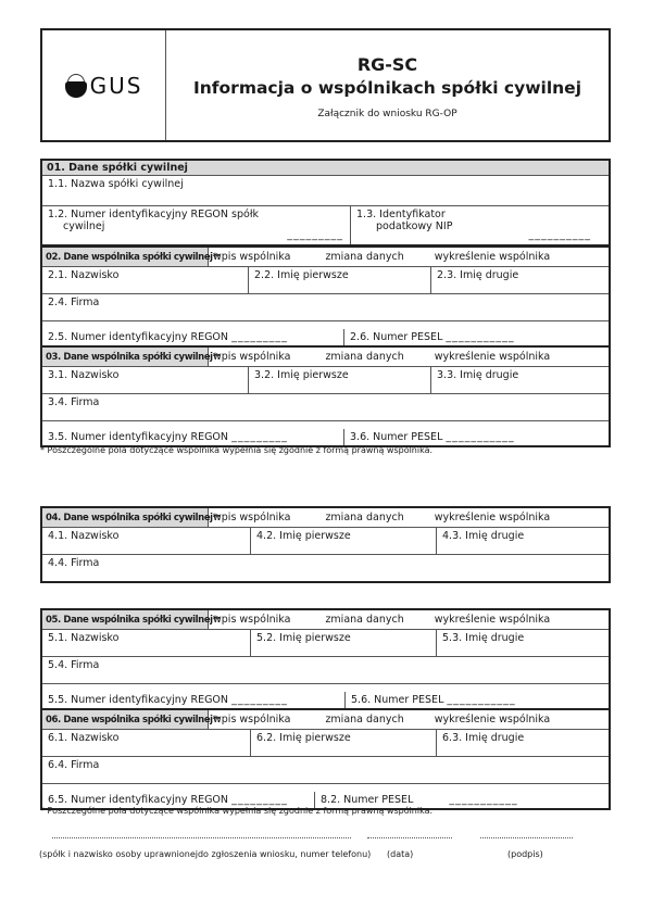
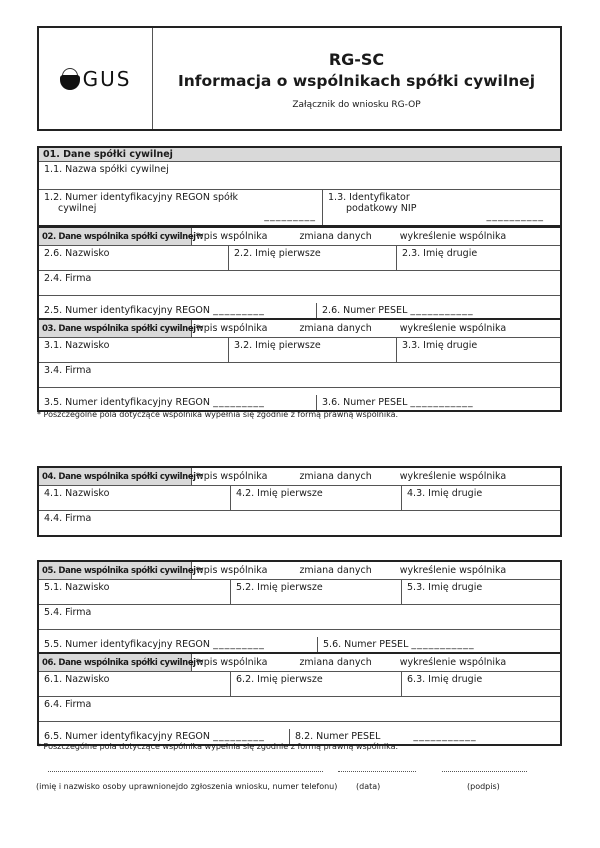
  GUS
  RG-SC
  Informacja o wspólnikach spółki cywilnej
  Załącznik do wniosku RG-OP
  01. Dane spółki cywilnej
  1.1. Nazwa spółki cywilnej
  1.2. Numer identyfikacyjny REGON spółk
  cywilnej
  _________
  1.3. Identyfikator
  podatkowy NIP
  __________
  02. Dane wspólnika spółki cywilnej
  wpis wspólnika
  zmiana danych
  wykreślenie wspólnika
- 2.1. Nazwisko
+ 2.6. Nazwisko
  2.2. Imię pierwsze
  2.3. Imię drugie
  2.4. Firma
  2.5. Numer identyfikacyjny REGON _________
  2.6. Numer PESEL ___________
  03. Dane wspólnika spółki cywilnej
  wpis wspólnika
  zmiana danych
  wykreślenie wspólnika
  3.1. Nazwisko
  3.2. Imię pierwsze
  3.3. Imię drugie
  3.4. Firma
  3.5. Numer identyfikacyjny REGON _________
  3.6. Numer PESEL ___________
  * Poszczególne pola dotyczące wspólnika wypełnia się zgodnie z formą prawną wspólnika.
  04. Dane wspólnika spółki cywilnej
  wpis wspólnika
  zmiana danych
  wykreślenie wspólnika
  4.1. Nazwisko
  4.2. Imię pierwsze
  4.3. Imię drugie
  4.4. Firma
  05. Dane wspólnika spółki cywilnej
  wpis wspólnika
  zmiana danych
  wykreślenie wspólnika
  5.1. Nazwisko
  5.2. Imię pierwsze
  5.3. Imię drugie
  5.4. Firma
  5.5. Numer identyfikacyjny REGON _________
  5.6. Numer PESEL ___________
  06. Dane wspólnika spółki cywilnej
  wpis wspólnika
  zmiana danych
  wykreślenie wspólnika
  6.1. Nazwisko
  6.2. Imię pierwsze
  6.3. Imię drugie
  6.4. Firma
  6.5. Numer identyfikacyjny REGON _________
  8.2. Numer PESEL ___________
  * Poszczególne pola dotyczące wspólnika wypełnia się zgodnie z formą prawną wspólnika.
- (spółk i nazwisko osoby uprawnionejdo zgłoszenia wniosku, numer telefonu)
+ (imię i nazwisko osoby uprawnionejdo zgłoszenia wniosku, numer telefonu)
  (data)
  (podpis)
